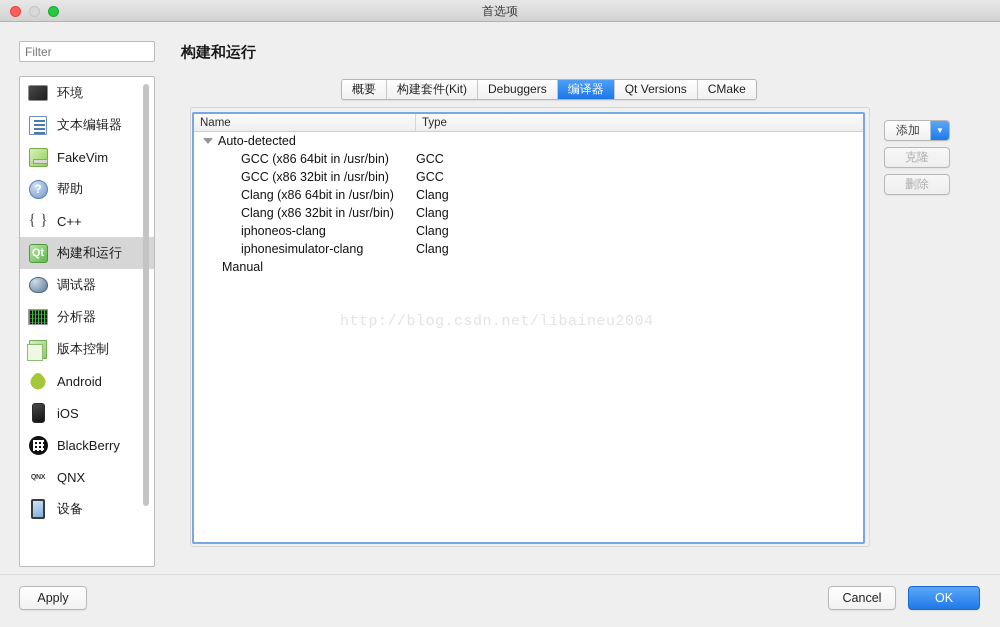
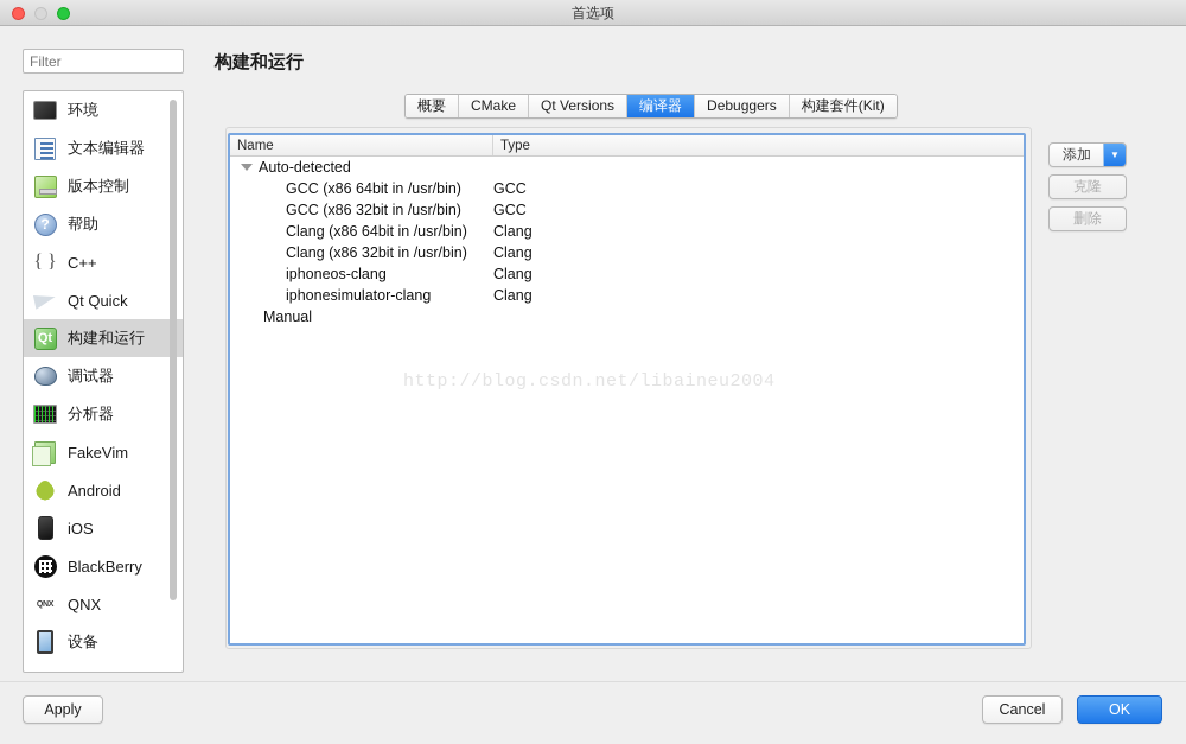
  首选项
  Filter
  环境
  文本编辑器
- FakeVim
+ 版本控制
  ?
  帮助
  { }
  C++
+ Qt Quick
  Qt
  构建和运行
  调试器
  分析器
- 版本控制
+ FakeVim
  Android
  iOS
  BlackBerry
  QNX
  设备
  构建和运行
  概要
- 构建套件(Kit)
+ CMake
- Debuggers
+ Qt Versions
  编译器
- Qt Versions
+ Debuggers
- CMake
+ 构建套件(Kit)
  Name
  Type
  Auto-detected
  GCC (x86 64bit in /usr/bin)
  GCC
  GCC (x86 32bit in /usr/bin)
  GCC
  Clang (x86 64bit in /usr/bin)
  Clang
  Clang (x86 32bit in /usr/bin)
  Clang
  iphoneos-clang
  Clang
  iphonesimulator-clang
  Clang
  Manual
  http://blog.csdn.net/libaineu2004
  添加
  ▼
  克隆
  删除
  Apply
  Cancel
  OK
